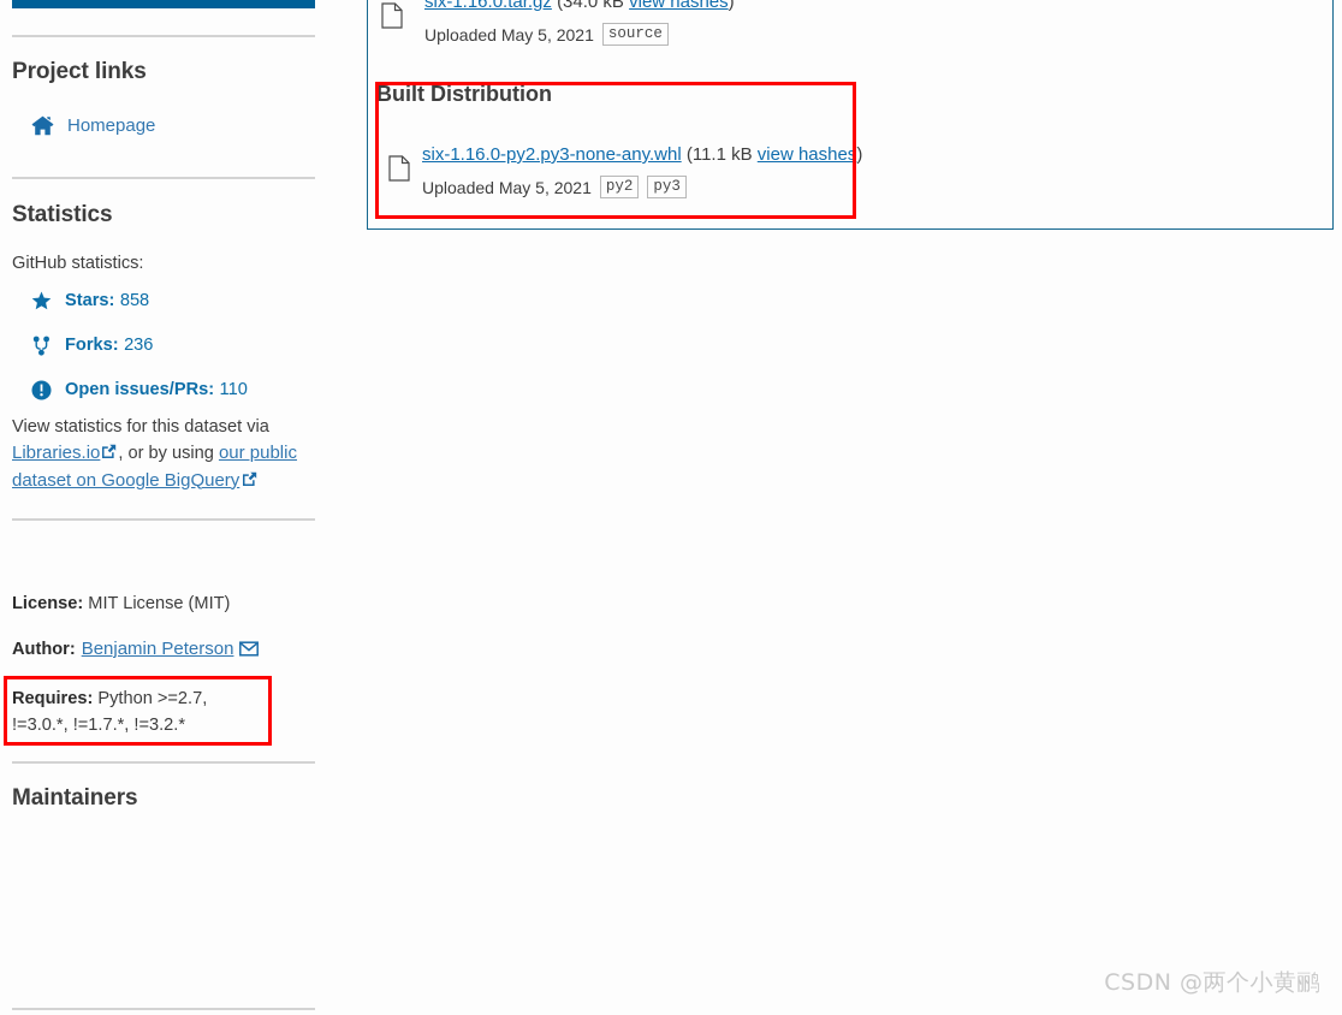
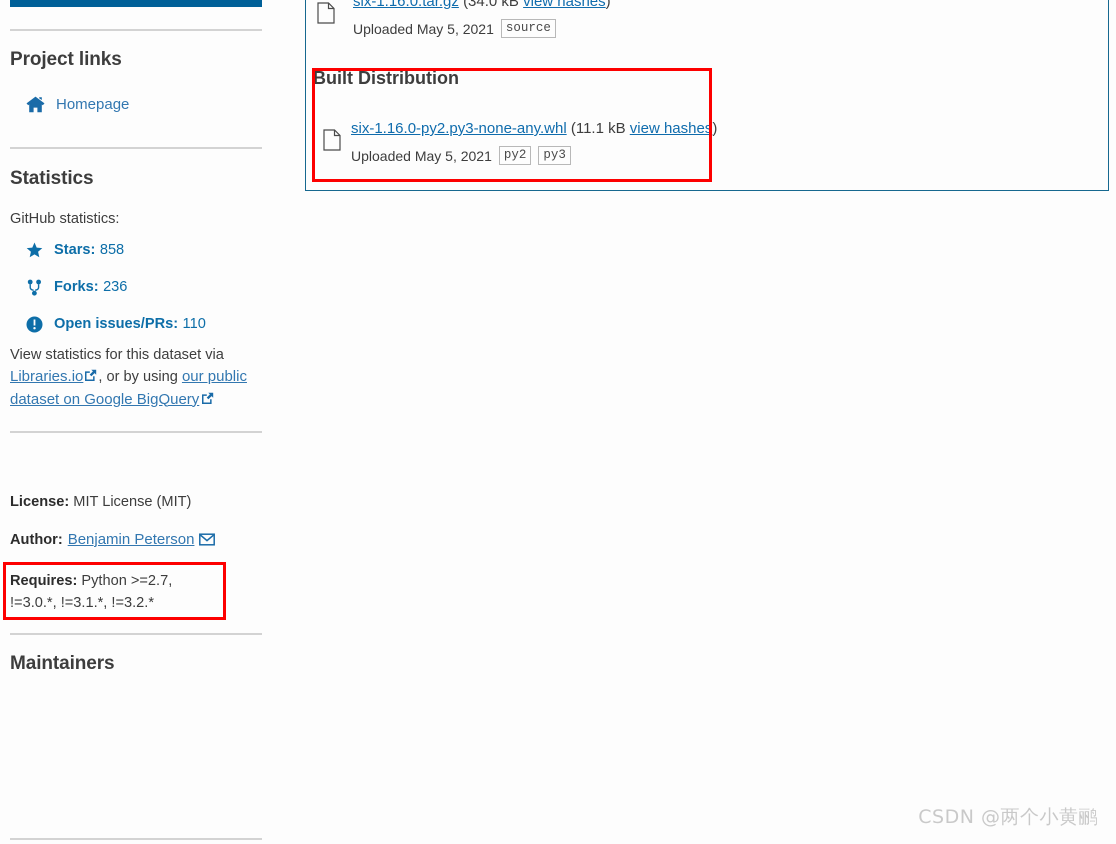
  Project links
  Homepage
  Statistics
  GitHub statistics:
  Stars: 858
  Forks: 236
  Open issues/PRs: 110
  View statistics for this dataset via Libraries.io , or by using our public dataset on Google BigQuery
  License: MIT License (MIT)
  Author:
  Benjamin Peterson
- Requires: Python >=2.7, !=3.0.*, !=1.7.*, !=3.2.*
+ Requires: Python >=2.7, !=3.0.*, !=3.1.*, !=3.2.*
  Maintainers
  six-1.16.0.tar.gz (34.0 kB view hashes)
  Uploaded May 5, 2021
  source
  Built Distribution
  six-1.16.0-py2.py3-none-any.whl (11.1 kB view hashes)
  Uploaded May 5, 2021
  py2
  py3
  CSDN @两个小黄鹂
